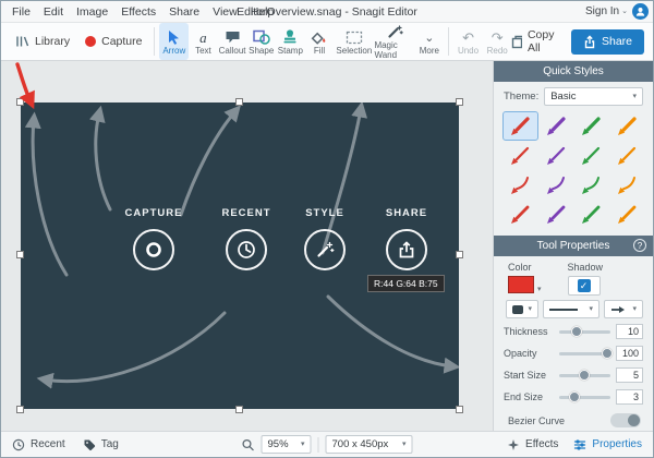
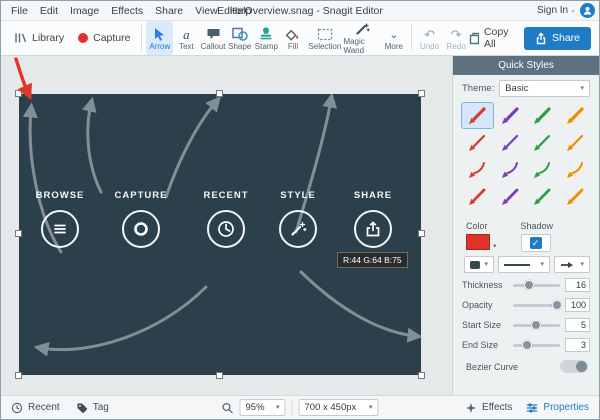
  File
  Edit
  Image
  Effects
  Share
  View
  Help
  EditorOverview.snag - Snagit Editor
  Sign In
  Library
  Capture
  Arrow
  a
  Text
  Callout
  Shape
  Stamp
  Fill
  Selection
  Magic Wand
  ⌄
  More
  ↶
  Undo
  ↷
  Redo
  Copy All
  Share
+ BROWSE
  CAPTURE
  RECENT
  STYLE
  SHARE
  R:44 G:64 B:75
  Quick Styles
  Theme:
  Basic
- Tool Properties
- ?
  Color
  Shadow
  ✓
  Thickness
- 10
+ 16
  Opacity
  100
  Start Size
  5
  End Size
  3
  Bezier Curve
  Recent
  Tag
  95%
  700 x 450px
  Effects
  Properties
